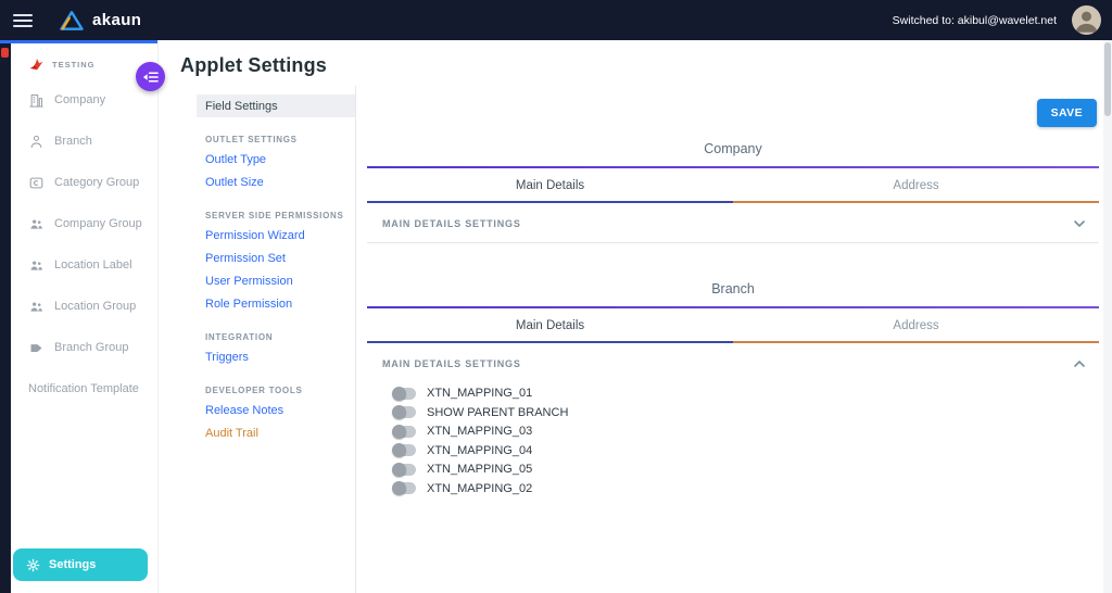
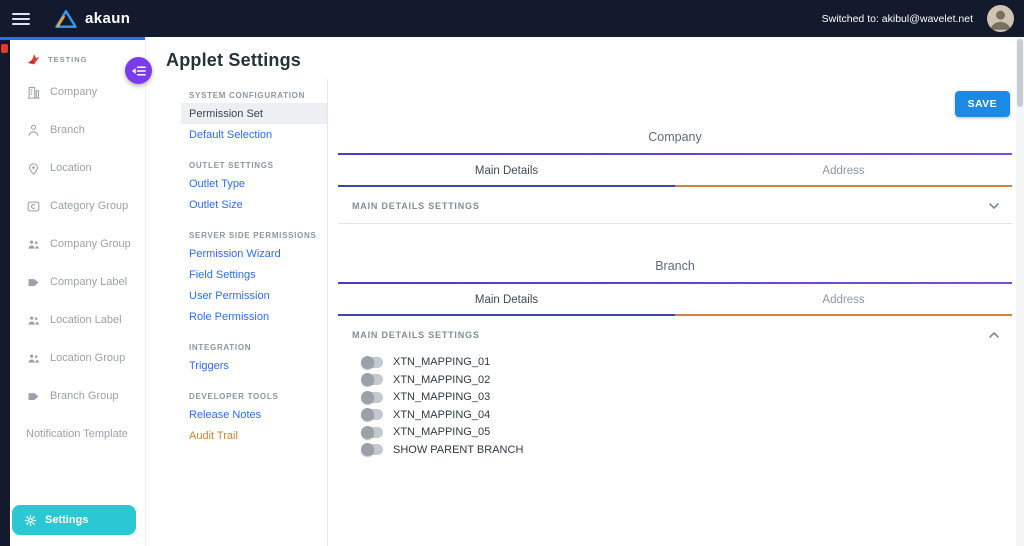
  akaun
  Switched to: akibul@wavelet.net
  TESTING
  Company
  Branch
+ Location
  Category Group
  Company Group
+ Company Label
  Location Label
  Location Group
  Branch Group
  Notification Template
  Settings
  Applet Settings
+ SYSTEM CONFIGURATION
- Field Settings
+ Permission Set
+ Default Selection
  OUTLET SETTINGS
  Outlet Type
  Outlet Size
  SERVER SIDE PERMISSIONS
  Permission Wizard
- Permission Set
+ Field Settings
  User Permission
  Role Permission
  INTEGRATION
  Triggers
  DEVELOPER TOOLS
  Release Notes
  Audit Trail
  SAVE
  Company
  Main Details
  Address
  MAIN DETAILS SETTINGS
  Branch
  Main Details
  Address
  MAIN DETAILS SETTINGS
  XTN_MAPPING_01
- SHOW PARENT BRANCH
+ XTN_MAPPING_02
  XTN_MAPPING_03
  XTN_MAPPING_04
  XTN_MAPPING_05
- XTN_MAPPING_02
+ SHOW PARENT BRANCH
